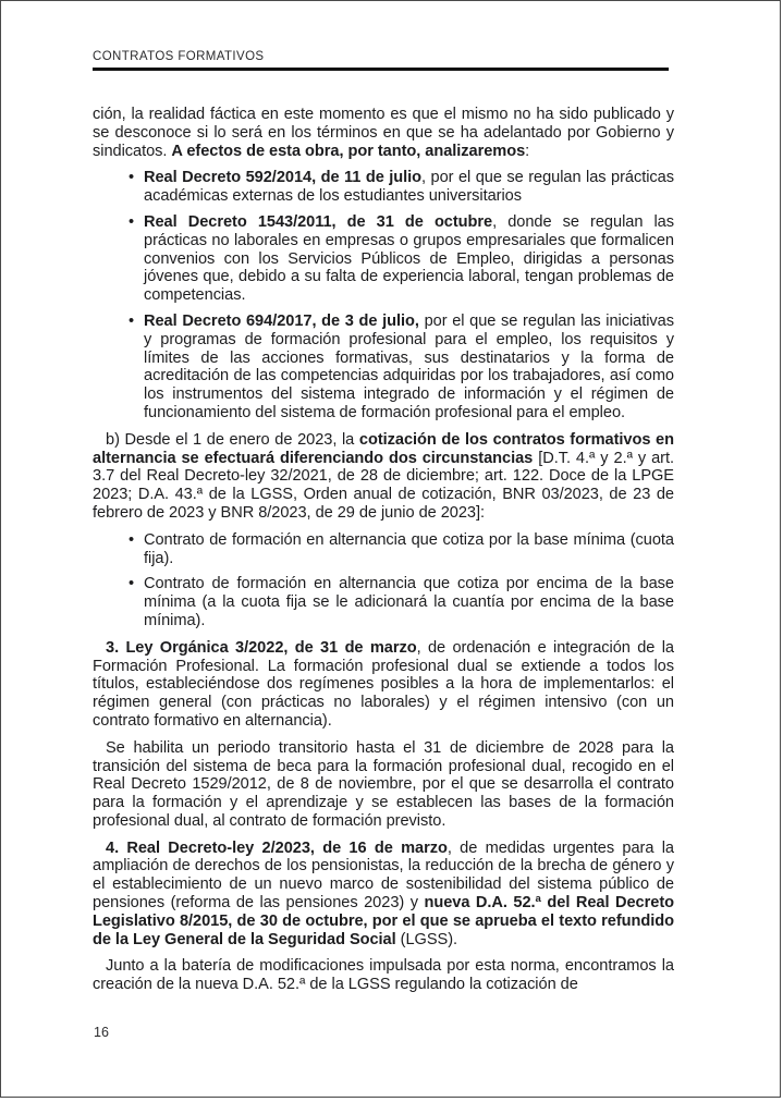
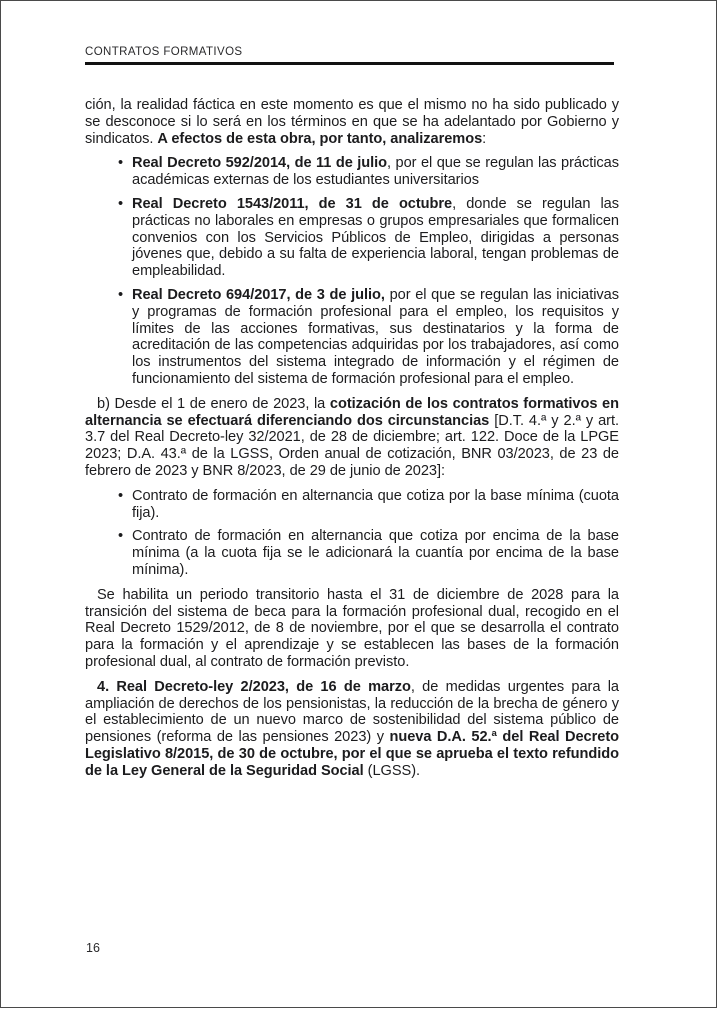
  CONTRATOS FORMATIVOS
  ción, la realidad fáctica en este momento es que el mismo no ha sido publicado y se desconoce si lo será en los términos en que se ha adelantado por Gobierno y sindicatos. A efectos de esta obra, por tanto, analizaremos:
  •
  Real Decreto 592/2014, de 11 de julio, por el que se regulan las prácticas académicas externas de los estudiantes universitarios
  •
- Real Decreto 1543/2011, de 31 de octubre, donde se regulan las prácticas no laborales en empresas o grupos empresariales que formalicen convenios con los Servicios Públicos de Empleo, dirigidas a personas jóvenes que, debido a su falta de experiencia laboral, tengan problemas de competencias.
+ Real Decreto 1543/2011, de 31 de octubre, donde se regulan las prácticas no laborales en empresas o grupos empresariales que formalicen convenios con los Servicios Públicos de Empleo, dirigidas a personas jóvenes que, debido a su falta de experiencia laboral, tengan problemas de empleabilidad.
  •
  Real Decreto 694/2017, de 3 de julio, por el que se regulan las iniciativas y programas de formación profesional para el empleo, los requisitos y límites de las acciones formativas, sus destinatarios y la forma de acreditación de las competencias adquiridas por los trabajadores, así como los instrumentos del sistema integrado de información y el régimen de funcionamiento del sistema de formación profesional para el empleo.
  b) Desde el 1 de enero de 2023, la cotización de los contratos formativos en alternancia se efectuará diferenciando dos circunstancias [D.T. 4.ª y 2.ª y art. 3.7 del Real Decreto-ley 32/2021, de 28 de diciembre; art. 122. Doce de la LPGE 2023; D.A. 43.ª de la LGSS, Orden anual de cotización, BNR 03/2023, de 23 de febrero de 2023 y BNR 8/2023, de 29 de junio de 2023]:
  •
  Contrato de formación en alternancia que cotiza por la base mínima (cuota fija).
  •
  Contrato de formación en alternancia que cotiza por encima de la base mínima (a la cuota fija se le adicionará la cuantía por encima de la base mínima).
- 3. Ley Orgánica 3/2022, de 31 de marzo, de ordenación e integración de la Formación Profesional. La formación profesional dual se extiende a todos los títulos, estableciéndose dos regímenes posibles a la hora de implementarlos: el régimen general (con prácticas no laborales) y el régimen intensivo (con un contrato formativo en alternancia).
  Se habilita un periodo transitorio hasta el 31 de diciembre de 2028 para la transición del sistema de beca para la formación profesional dual, recogido en el Real Decreto 1529/2012, de 8 de noviembre, por el que se desarrolla el contrato para la formación y el aprendizaje y se establecen las bases de la formación profesional dual, al contrato de formación previsto.
  4. Real Decreto-ley 2/2023, de 16 de marzo, de medidas urgentes para la ampliación de derechos de los pensionistas, la reducción de la brecha de género y el establecimiento de un nuevo marco de sostenibilidad del sistema público de pensiones (reforma de las pensiones 2023) y nueva D.A. 52.ª del Real Decreto Legislativo 8/2015, de 30 de octubre, por el que se aprueba el texto refundido de la Ley General de la Seguridad Social (LGSS).
- Junto a la batería de modificaciones impulsada por esta norma, encontramos la creación de la nueva D.A. 52.ª de la LGSS regulando la cotización de
  16
